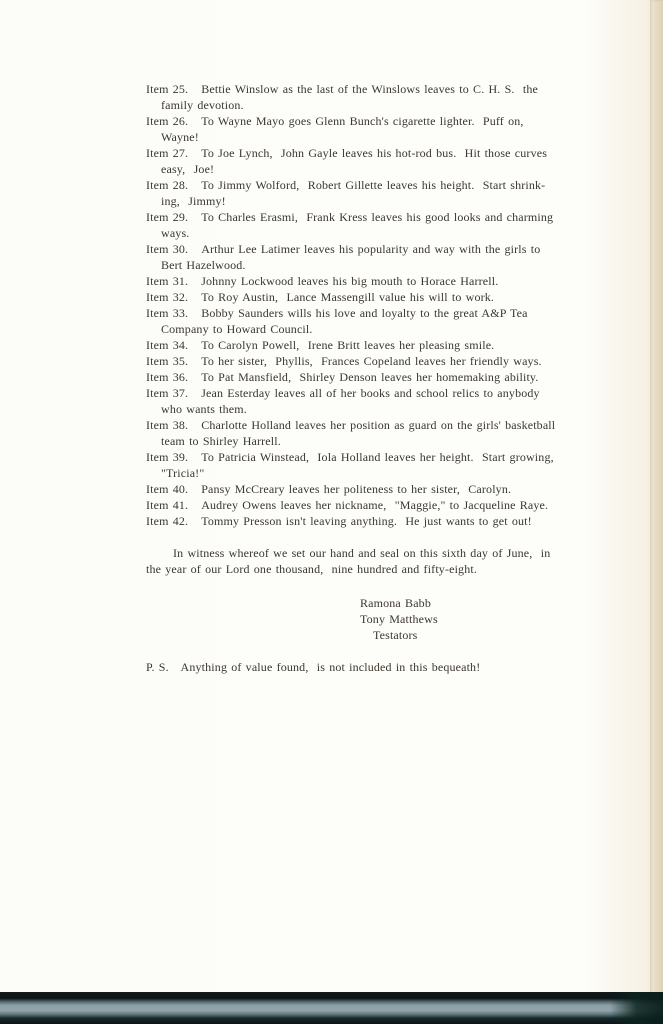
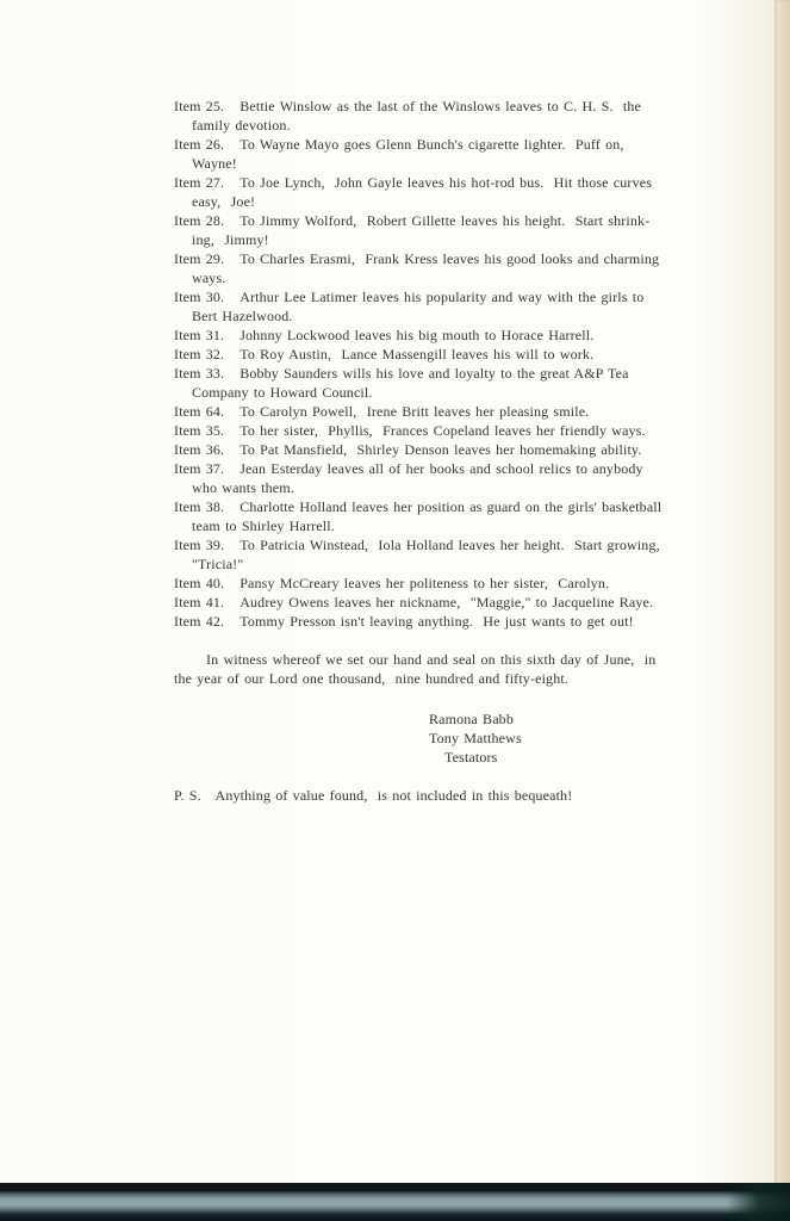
  Item 25. Bettie Winslow as the last of the Winslows leaves to C. H. S. the
  family devotion.
  Item 26. To Wayne Mayo goes Glenn Bunch's cigarette lighter. Puff on,
  Wayne!
  Item 27. To Joe Lynch, John Gayle leaves his hot-rod bus. Hit those curves
  easy, Joe!
  Item 28. To Jimmy Wolford, Robert Gillette leaves his height. Start shrink-
  ing, Jimmy!
  Item 29. To Charles Erasmi, Frank Kress leaves his good looks and charming
  ways.
  Item 30. Arthur Lee Latimer leaves his popularity and way with the girls to
  Bert Hazelwood.
  Item 31. Johnny Lockwood leaves his big mouth to Horace Harrell.
- Item 32. To Roy Austin, Lance Massengill value his will to work.
+ Item 32. To Roy Austin, Lance Massengill leaves his will to work.
  Item 33. Bobby Saunders wills his love and loyalty to the great A&P Tea
  Company to Howard Council.
- Item 34. To Carolyn Powell, Irene Britt leaves her pleasing smile.
+ Item 64. To Carolyn Powell, Irene Britt leaves her pleasing smile.
  Item 35. To her sister, Phyllis, Frances Copeland leaves her friendly ways.
  Item 36. To Pat Mansfield, Shirley Denson leaves her homemaking ability.
  Item 37. Jean Esterday leaves all of her books and school relics to anybody
  who wants them.
  Item 38. Charlotte Holland leaves her position as guard on the girls' basketball
  team to Shirley Harrell.
  Item 39. To Patricia Winstead, Iola Holland leaves her height. Start growing,
  "Tricia!"
  Item 40. Pansy McCreary leaves her politeness to her sister, Carolyn.
  Item 41. Audrey Owens leaves her nickname, "Maggie," to Jacqueline Raye.
  Item 42. Tommy Presson isn't leaving anything. He just wants to get out!
  In witness whereof we set our hand and seal on this sixth day of June, in
  the year of our Lord one thousand, nine hundred and fifty-eight.
  Ramona Babb
  Tony Matthews
  Testators
  P. S. Anything of value found, is not included in this bequeath!
